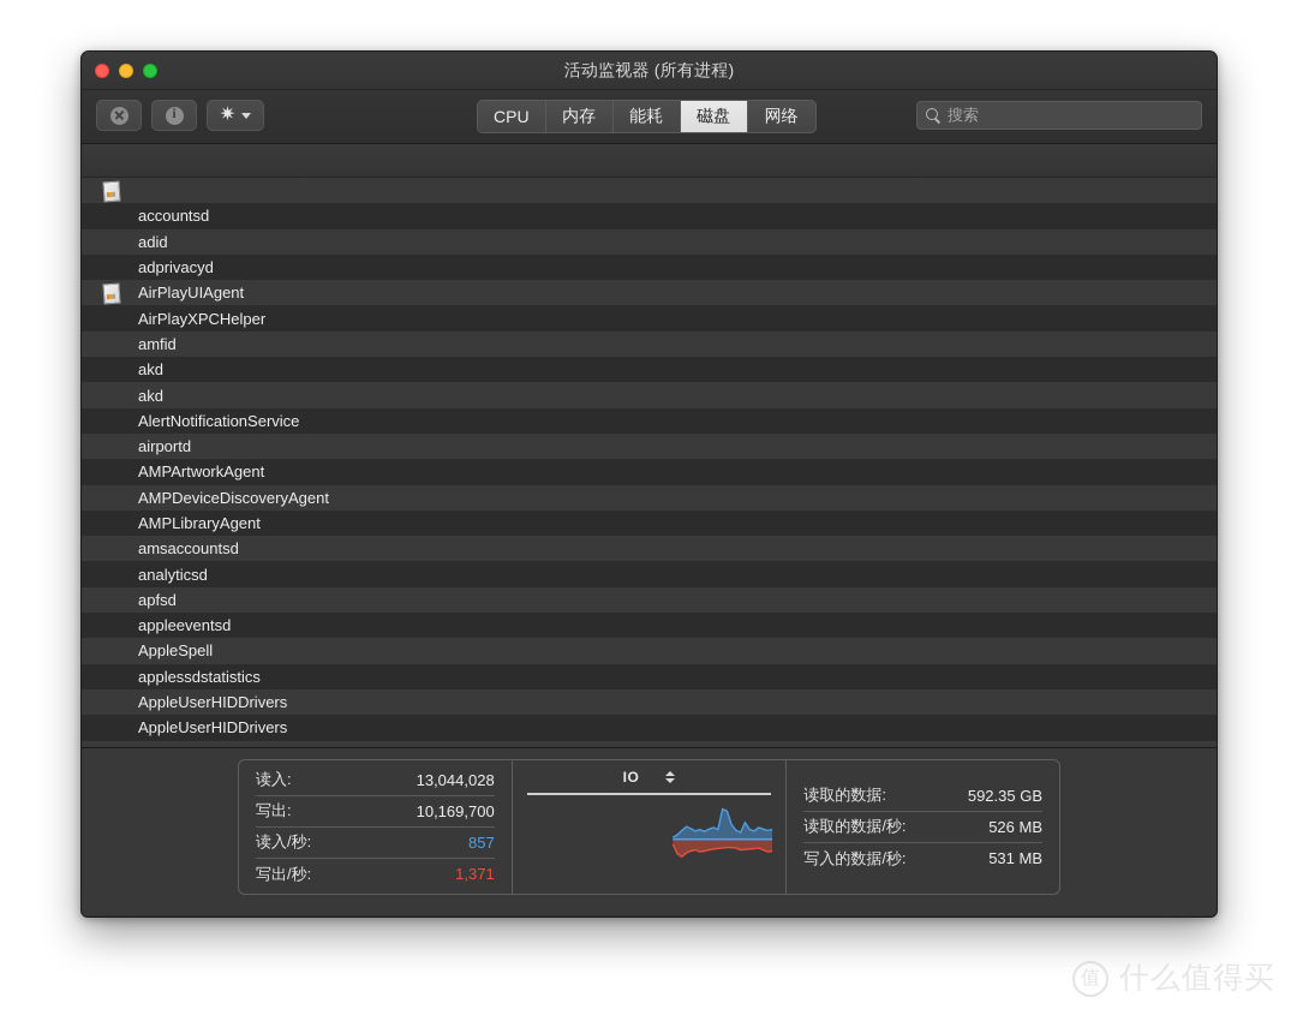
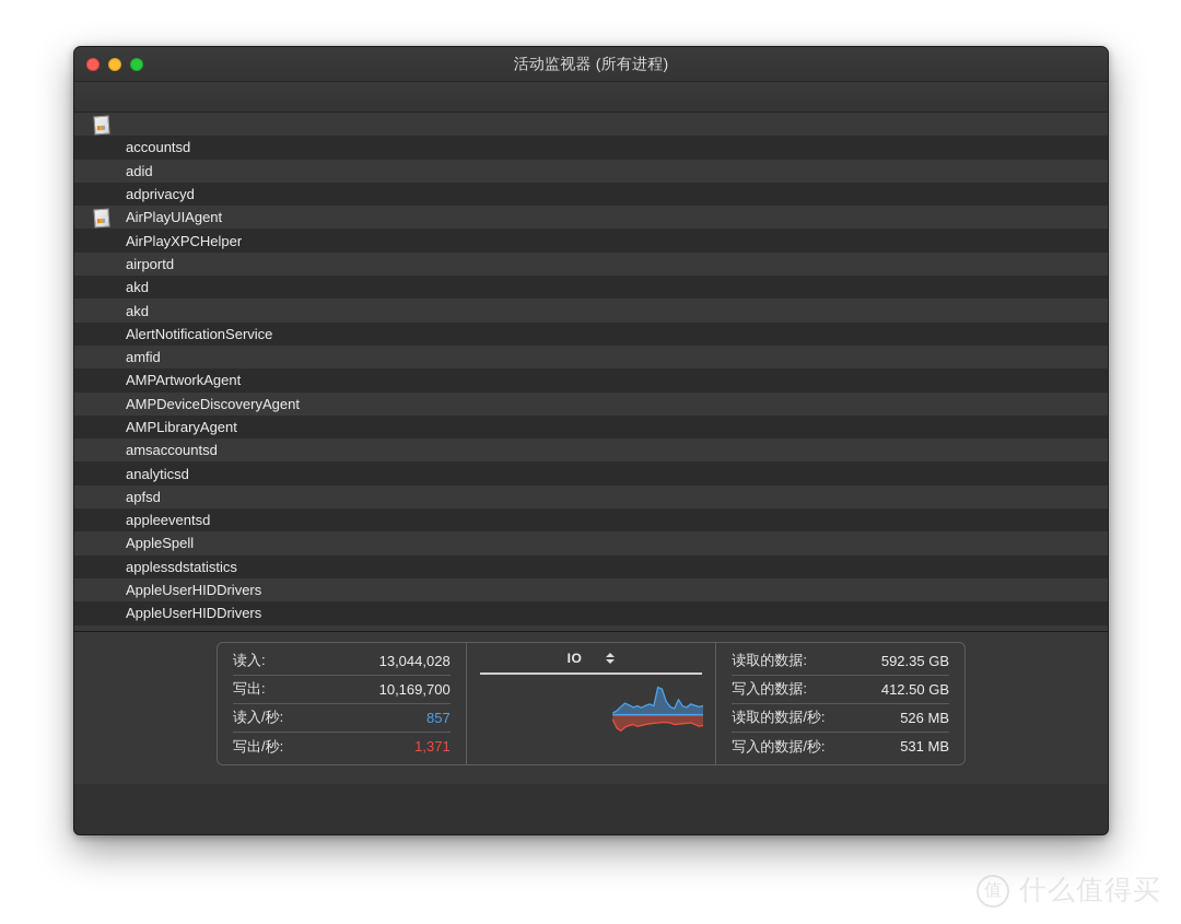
  活动监视器 (所有进程)
- ✷
- CPU
- 内存
- 能耗
- 磁盘
- 网络
- 搜索
  accountsd
  adid
  adprivacyd
  AirPlayUIAgent
  AirPlayXPCHelper
- amfid
+ airportd
  akd
  akd
  AlertNotificationService
- airportd
+ amfid
  AMPArtworkAgent
  AMPDeviceDiscoveryAgent
  AMPLibraryAgent
  amsaccountsd
  analyticsd
  apfsd
  appleeventsd
  AppleSpell
  applessdstatistics
  AppleUserHIDDrivers
  AppleUserHIDDrivers
  读入:
  13,044,028
  写出:
  10,169,700
  读入/秒:
  857
  写出/秒:
  1,371
  IO
  读取的数据:
  592.35 GB
+ 写入的数据:
+ 412.50 GB
  读取的数据/秒:
  526 MB
  写入的数据/秒:
  531 MB
  值
  什么值得买
